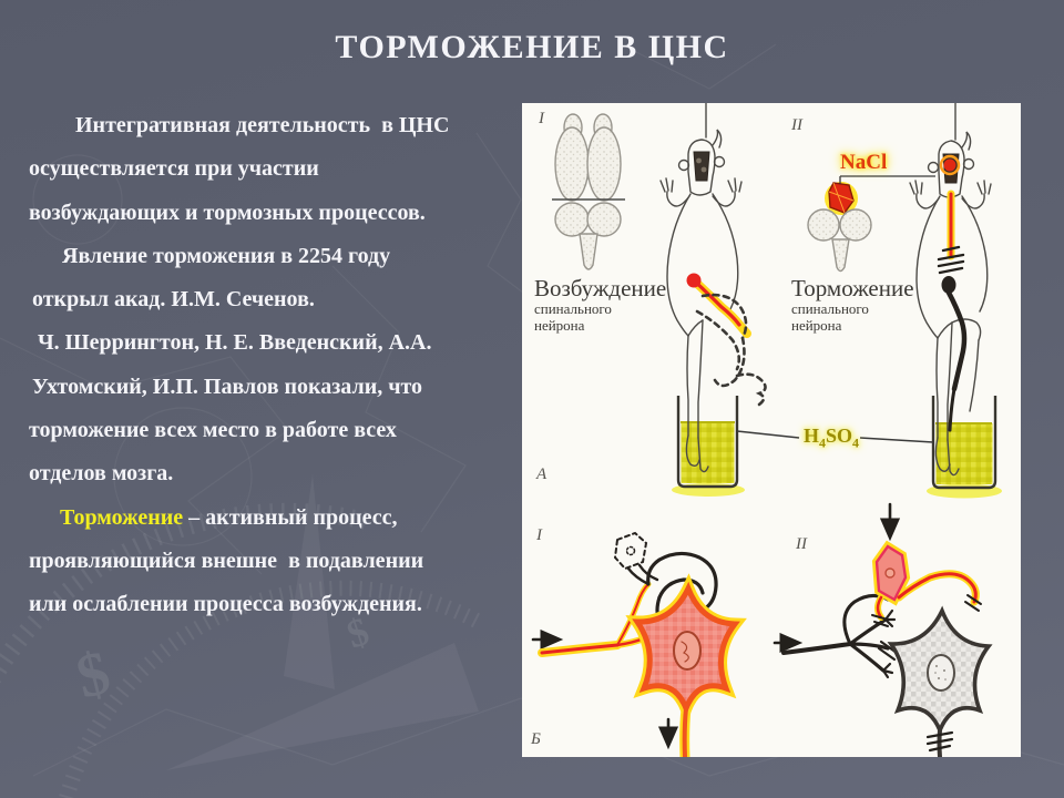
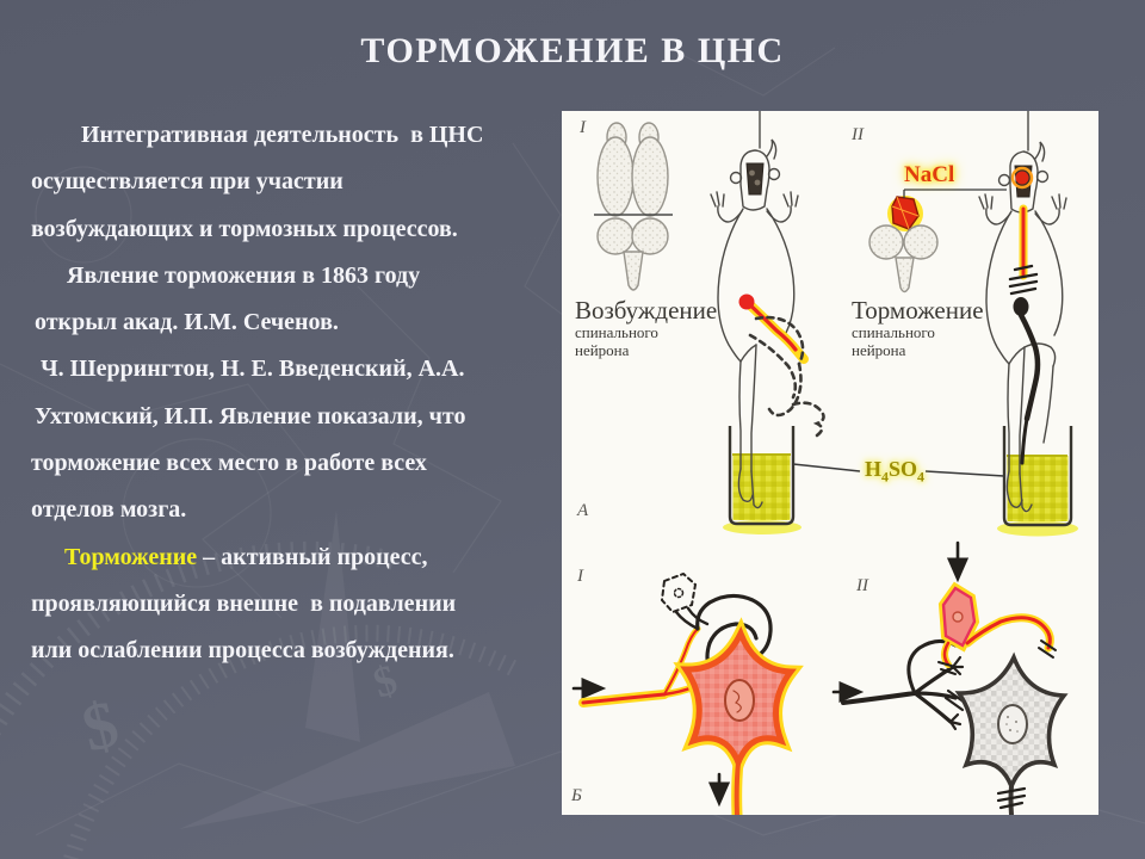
  ТОРМОЖЕНИЕ В ЦНС
  Интегративная деятельность в ЦНС
  осуществляется при участии
  возбуждающих и тормозных процессов.
- Явление торможения в 2254 году
+ Явление торможения в 1863 году
  открыл акад. И.М. Сеченов.
  Ч. Шеррингтон, Н. Е. Введенский, А.А.
- Ухтомский, И.П. Павлов показали, что
+ Ухтомский, И.П. Явление показали, что
  торможение всех место в работе всех
  отделов мозга.
  Торможение – активный процесс,
  проявляющийся внешне в подавлении
  или ослаблении процесса возбуждения.
  I
  II
  Возбуждение
  спинального
  нейрона
  Торможение
  спинального
  нейрона
  NaCl
  H4SO4
  А
  I
  Б
  II
